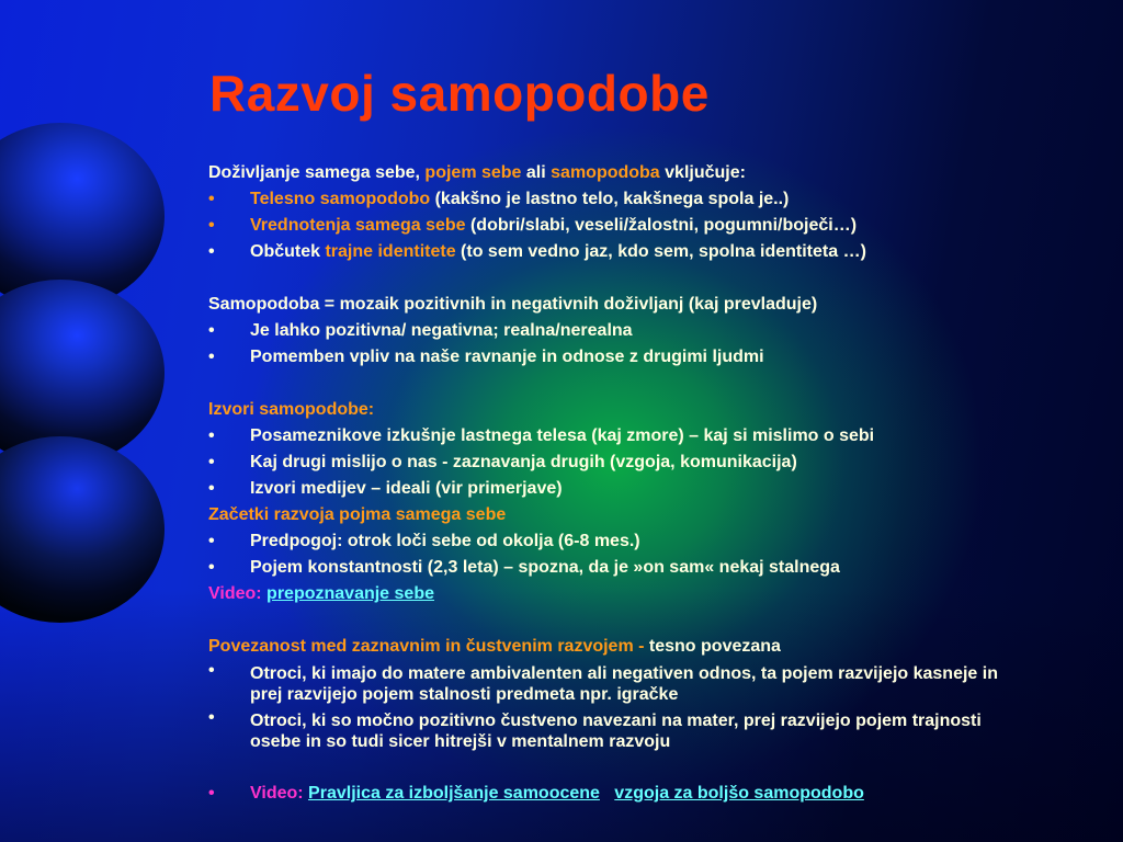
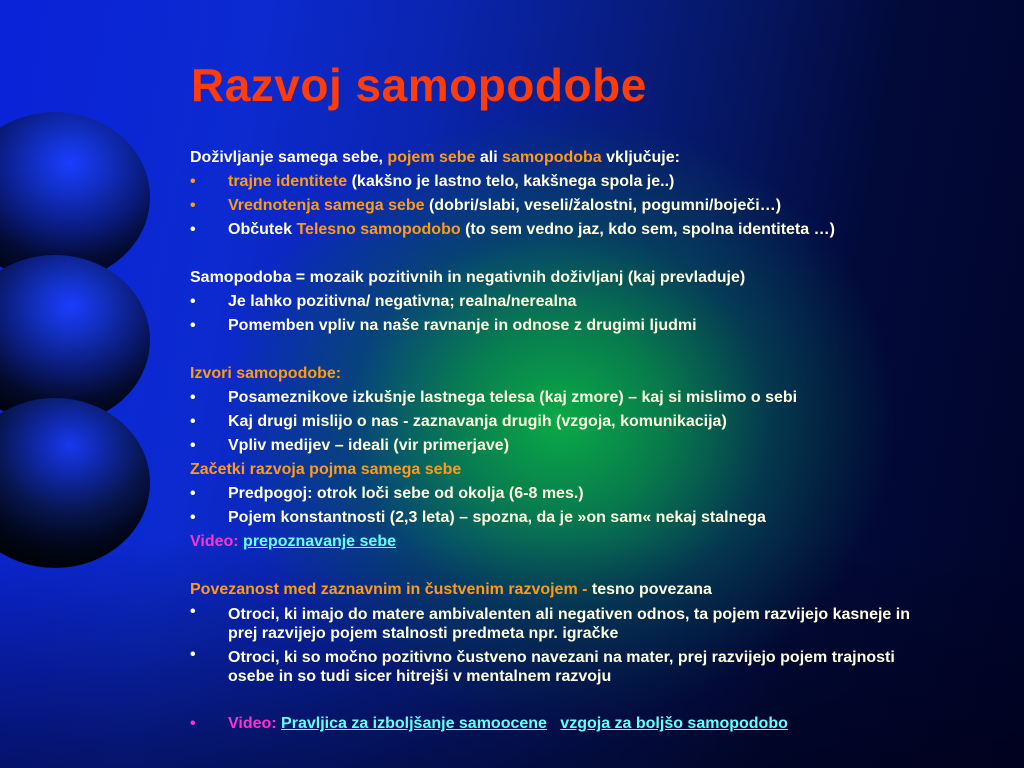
  Razvoj samopodobe
  Doživljanje samega sebe, pojem sebe ali samopodoba vključuje:
  •
- Telesno samopodobo (kakšno je lastno telo, kakšnega spola je..)
+ trajne identitete (kakšno je lastno telo, kakšnega spola je..)
  •
  Vrednotenja samega sebe (dobri/slabi, veseli/žalostni, pogumni/boječi…)
  •
- Občutek trajne identitete (to sem vedno jaz, kdo sem, spolna identiteta …)
+ Občutek Telesno samopodobo (to sem vedno jaz, kdo sem, spolna identiteta …)
  Samopodoba = mozaik pozitivnih in negativnih doživljanj (kaj prevladuje)
  •
  Je lahko pozitivna/ negativna; realna/nerealna
  •
  Pomemben vpliv na naše ravnanje in odnose z drugimi ljudmi
  Izvori samopodobe:
  •
  Posameznikove izkušnje lastnega telesa (kaj zmore) – kaj si mislimo o sebi
  •
  Kaj drugi mislijo o nas - zaznavanja drugih (vzgoja, komunikacija)
  •
- Izvori medijev – ideali (vir primerjave)
+ Vpliv medijev – ideali (vir primerjave)
  Začetki razvoja pojma samega sebe
  •
  Predpogoj: otrok loči sebe od okolja (6-8 mes.)
  •
  Pojem konstantnosti (2,3 leta) – spozna, da je »on sam« nekaj stalnega
  Video: prepoznavanje sebe
  Povezanost med zaznavnim in čustvenim razvojem - tesno povezana
  •
  Otroci, ki imajo do matere ambivalenten ali negativen odnos, ta pojem razvijejo kasneje in prej razvijejo pojem stalnosti predmeta npr. igračke
  •
  Otroci, ki so močno pozitivno čustveno navezani na mater, prej razvijejo pojem trajnosti osebe in so tudi sicer hitrejši v mentalnem razvoju
  •
  Video: Pravljica za izboljšanje samoocene vzgoja za boljšo samopodobo
